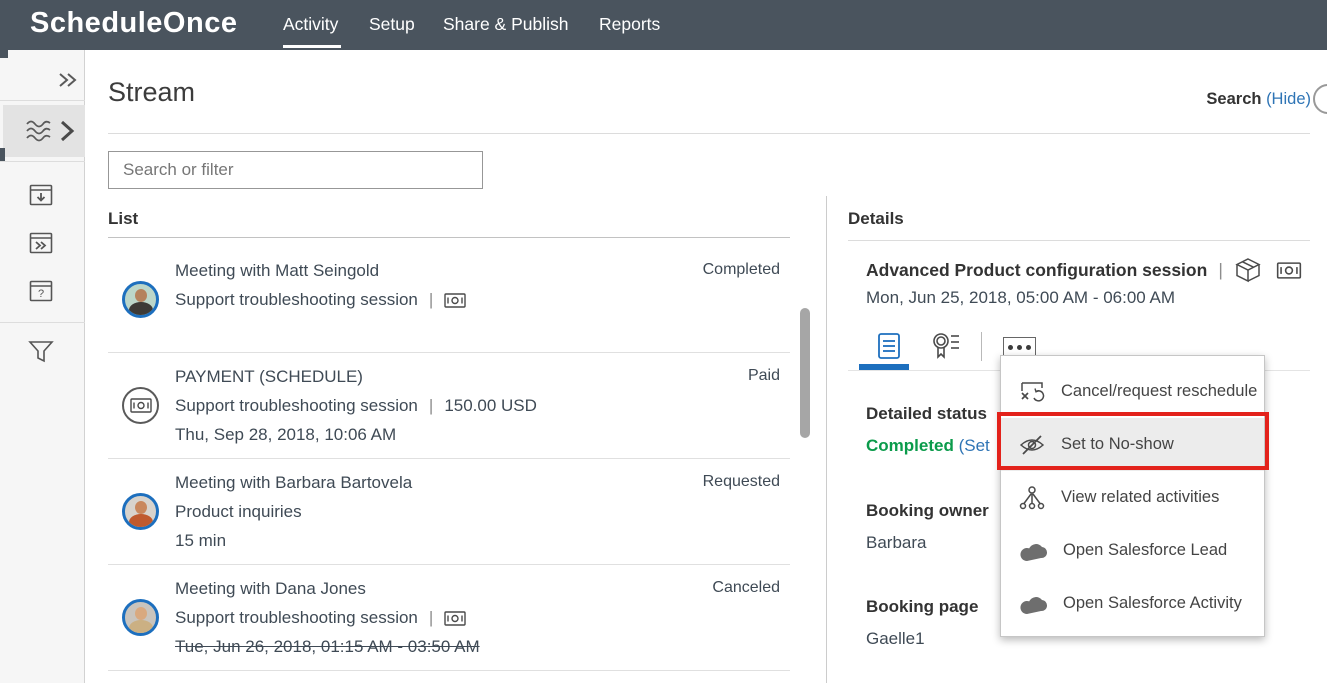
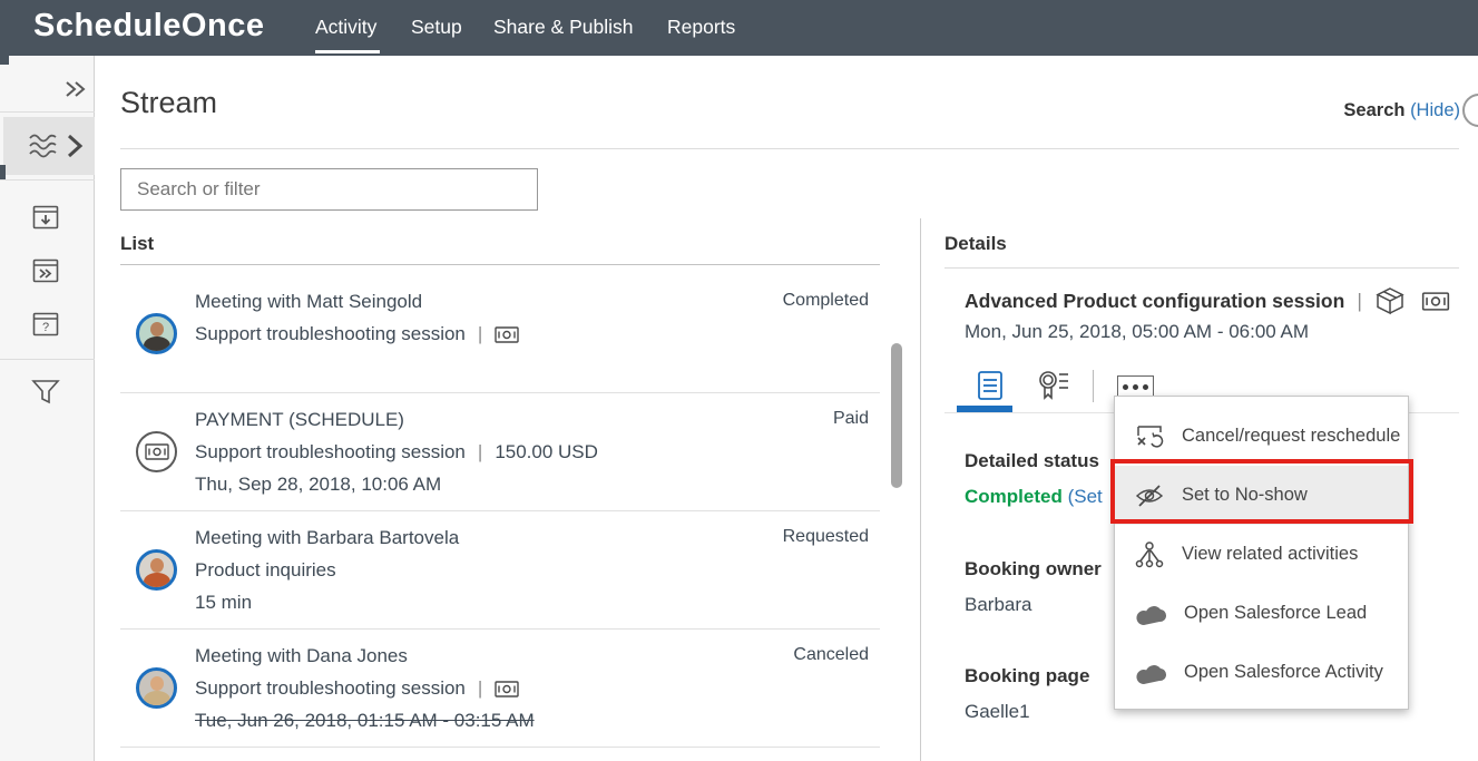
  ScheduleOnce
  Activity
  Setup
  Share & Publish
  Reports
  ?
  Stream
  Search (Hide)
  Search or filter
  List
  Meeting with Matt Seingold
  Completed
  Support troubleshooting session
  |
  PAYMENT (SCHEDULE)
  Paid
  Support troubleshooting session
  |
  150.00 USD
  Thu, Sep 28, 2018, 10:06 AM
  Meeting with Barbara Bartovela
  Requested
  Product inquiries
  15 min
  Meeting with Dana Jones
  Canceled
  Support troubleshooting session
  |
- Tue, Jun 26, 2018, 01:15 AM - 03:50 AM
+ Tue, Jun 26, 2018, 01:15 AM - 03:15 AM
  Details
  Advanced Product configuration session
  |
  Mon, Jun 25, 2018, 05:00 AM - 06:00 AM
  Detailed status
  Completed (Set
  Booking owner
  Barbara
  Booking page
  Gaelle1
  Cancel/request reschedule
  Set to No-show
  View related activities
  Open Salesforce Lead
  Open Salesforce Activity
